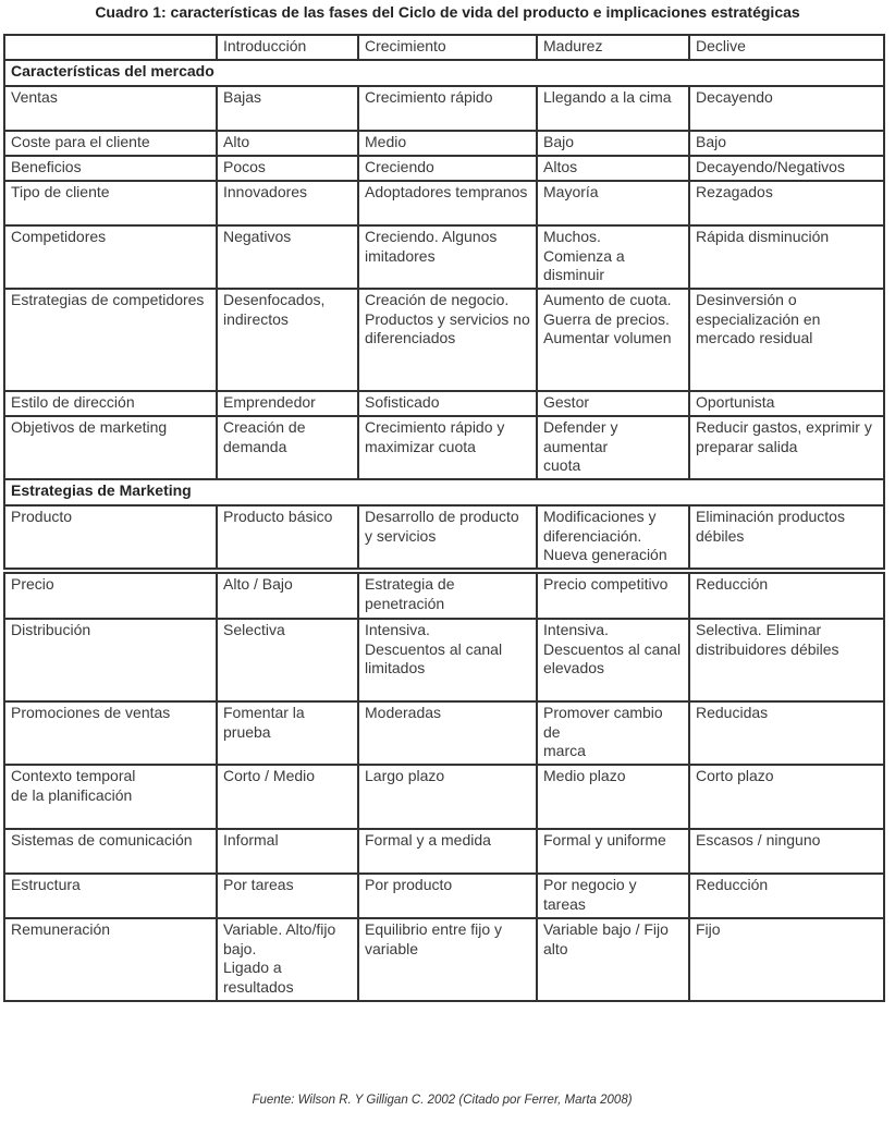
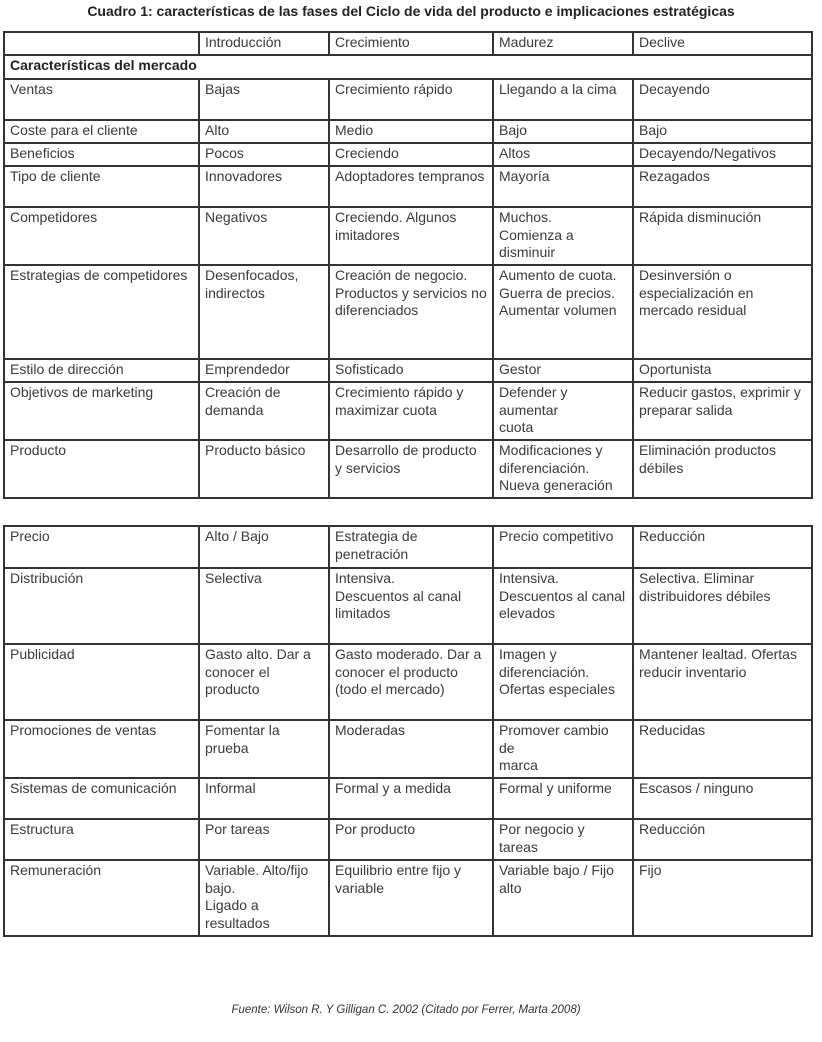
  Cuadro 1: características de las fases del Ciclo de vida del producto e implicaciones estratégicas
  	Introducción	Crecimiento	Madurez	Declive
  Características del mercado
  Ventas	Bajas	Crecimiento rápido	Llegando a la cima	Decayendo
  Coste para el cliente	Alto	Medio	Bajo	Bajo
  Beneficios	Pocos	Creciendo	Altos	Decayendo/Negativos
  Tipo de cliente	Innovadores	Adoptadores tempranos	Mayoría	Rezagados
  Competidores	Negativos	Creciendo. Algunos imitadores	Muchos. Comienza a disminuir	Rápida disminución
  Estrategias de competidores	Desenfocados, indirectos	Creación de negocio. Productos y servicios no diferenciados	Aumento de cuota. Guerra de precios. Aumentar volumen	Desinversión o especialización en mercado residual
  Estilo de dirección	Emprendedor	Sofisticado	Gestor	Oportunista
  Objetivos de marketing	Creación de demanda	Crecimiento rápido y maximizar cuota	Defender y aumentar cuota	Reducir gastos, exprimir y preparar salida
- Estrategias de Marketing
  Producto	Producto básico	Desarrollo de producto y servicios	Modificaciones y diferenciación. Nueva generación	Eliminación productos débiles
  Precio	Alto / Bajo	Estrategia de penetración	Precio competitivo	Reducción
  Distribución	Selectiva	Intensiva. Descuentos al canal limitados	Intensiva. Descuentos al canal elevados	Selectiva. Eliminar distribuidores débiles
+ Publicidad	Gasto alto. Dar a conocer el producto	Gasto moderado. Dar a conocer el producto (todo el mercado)	Imagen y diferenciación. Ofertas especiales	Mantener lealtad. Ofertas reducir inventario
  Promociones de ventas	Fomentar la prueba	Moderadas	Promover cambio de marca	Reducidas
- Contexto temporal de la planificación	Corto / Medio	Largo plazo	Medio plazo	Corto plazo
  Sistemas de comunicación	Informal	Formal y a medida	Formal y uniforme	Escasos / ninguno
  Estructura	Por tareas	Por producto	Por negocio y tareas	Reducción
  Remuneración	Variable. Alto/fijo bajo. Ligado a resultados	Equilibrio entre fijo y variable	Variable bajo / Fijo alto	Fijo
  Fuente: Wilson R. Y Gilligan C. 2002 (Citado por Ferrer, Marta 2008)
